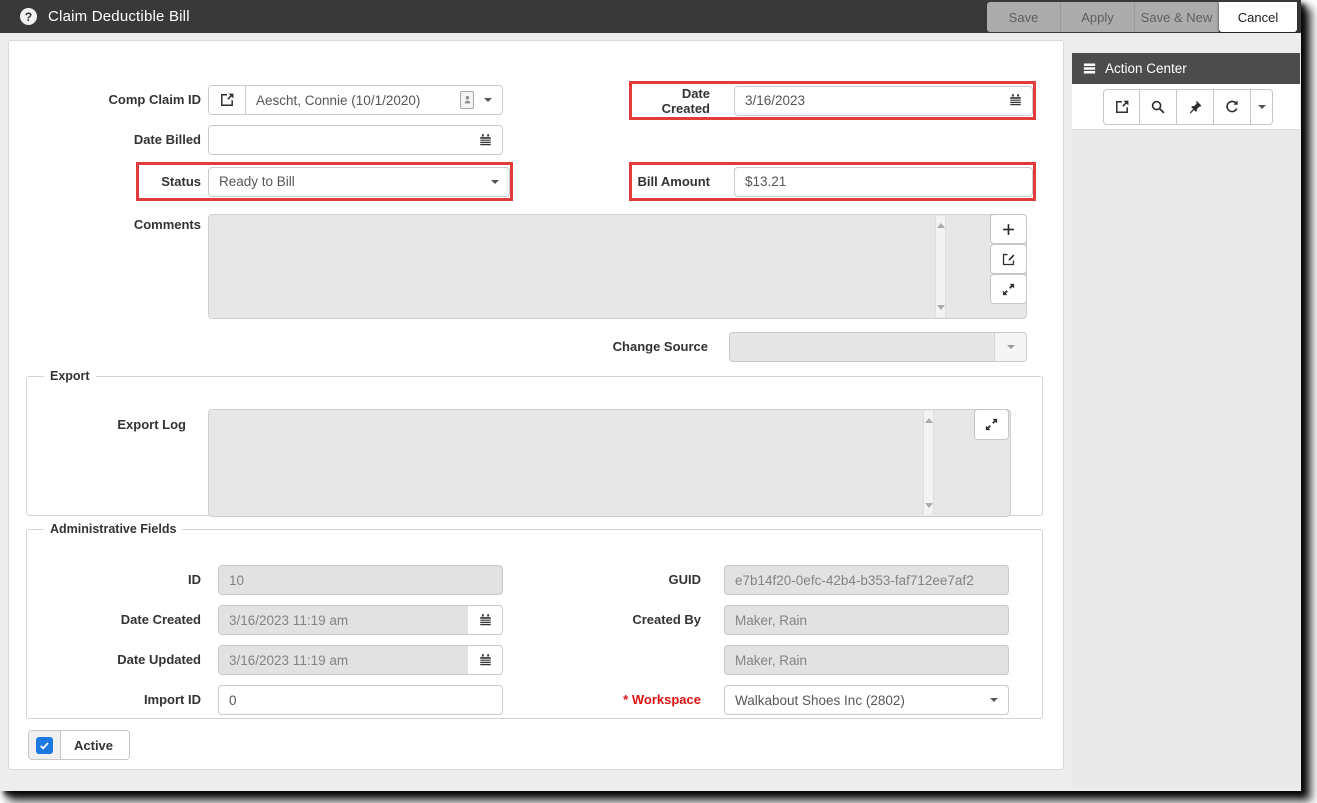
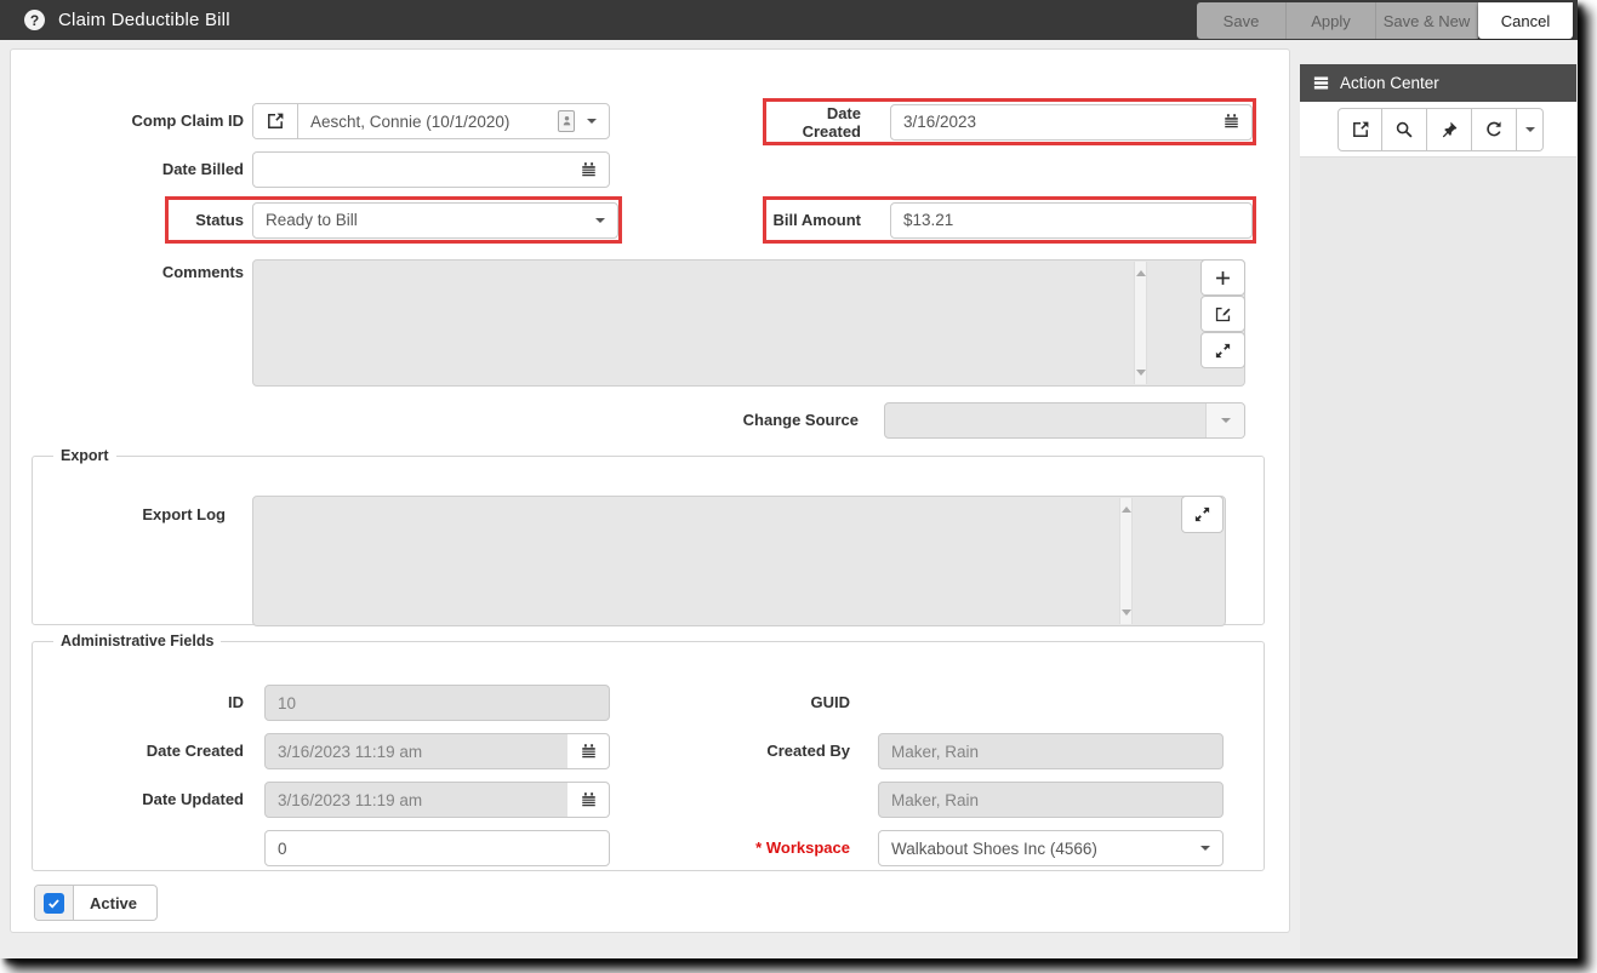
  ?
  Claim Deductible Bill
  Save
  Apply
  Save & New
  Cancel
  Comp Claim ID
  Aescht, Connie (10/1/2020)
  Date Created
  3/16/2023
  Date Billed
  Status
  Ready to Bill
  Bill Amount
  $13.21
  Comments
  Change Source
  Export
  Export Log
  Administrative Fields
  ID
  10
  Date Created
  3/16/2023 11:19 am
  Date Updated
  3/16/2023 11:19 am
- Import ID
  0
  GUID
- e7b14f20-0efc-42b4-b353-faf712ee7af2
  Created By
  Maker, Rain
  Maker, Rain
  * Workspace
- Walkabout Shoes Inc (2802)
+ Walkabout Shoes Inc (4566)
  Active
  Action Center
